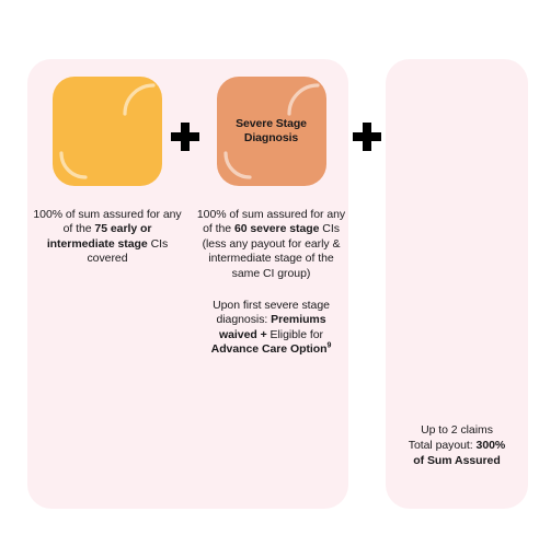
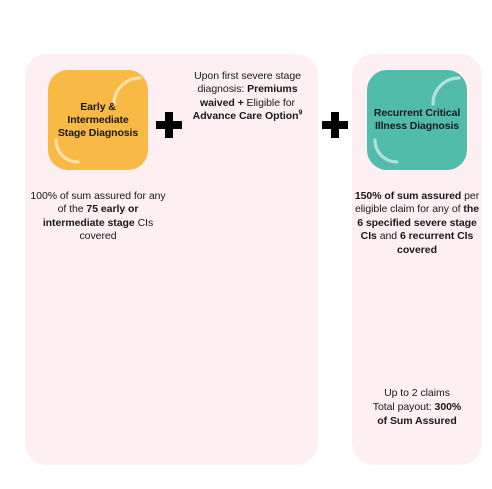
+ Early & Intermediate Stage Diagnosis
  100% of sum assured for any of the 75 early or intermediate stage CIs covered
- Severe Stage Diagnosis
- 100% of sum assured for any of the 60 severe stage CIs (less any payout for early & intermediate stage of the same CI group)
  Upon first severe stage diagnosis: Premiums waived + Eligible for Advance Care Option
+ Recurrent Critical Illness Diagnosis
+ 150% of sum assured per eligible claim for any of the 6 specified severe stage CIs and 6 recurrent CIs covered
  Up to 2 claims
  Total payout: 300%
  of Sum Assured
